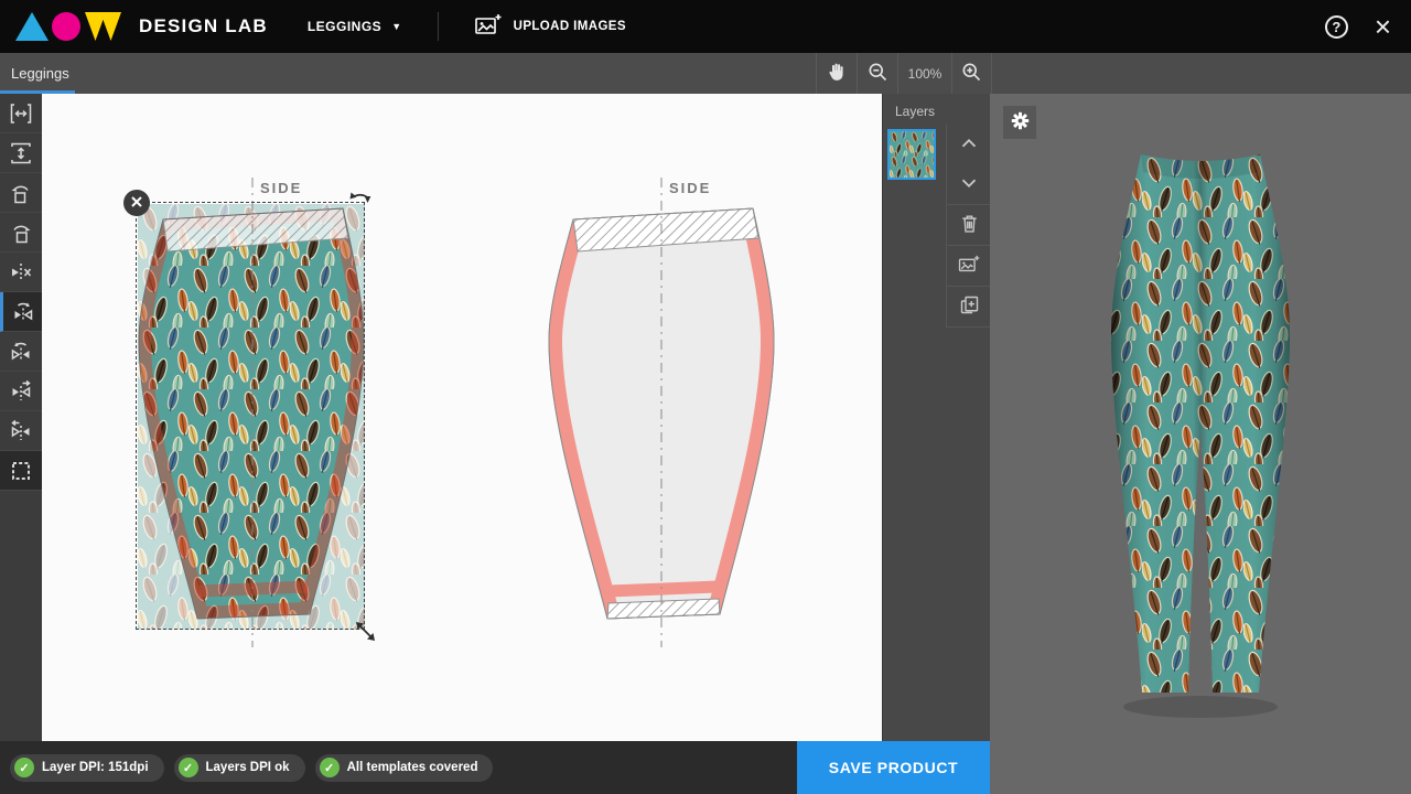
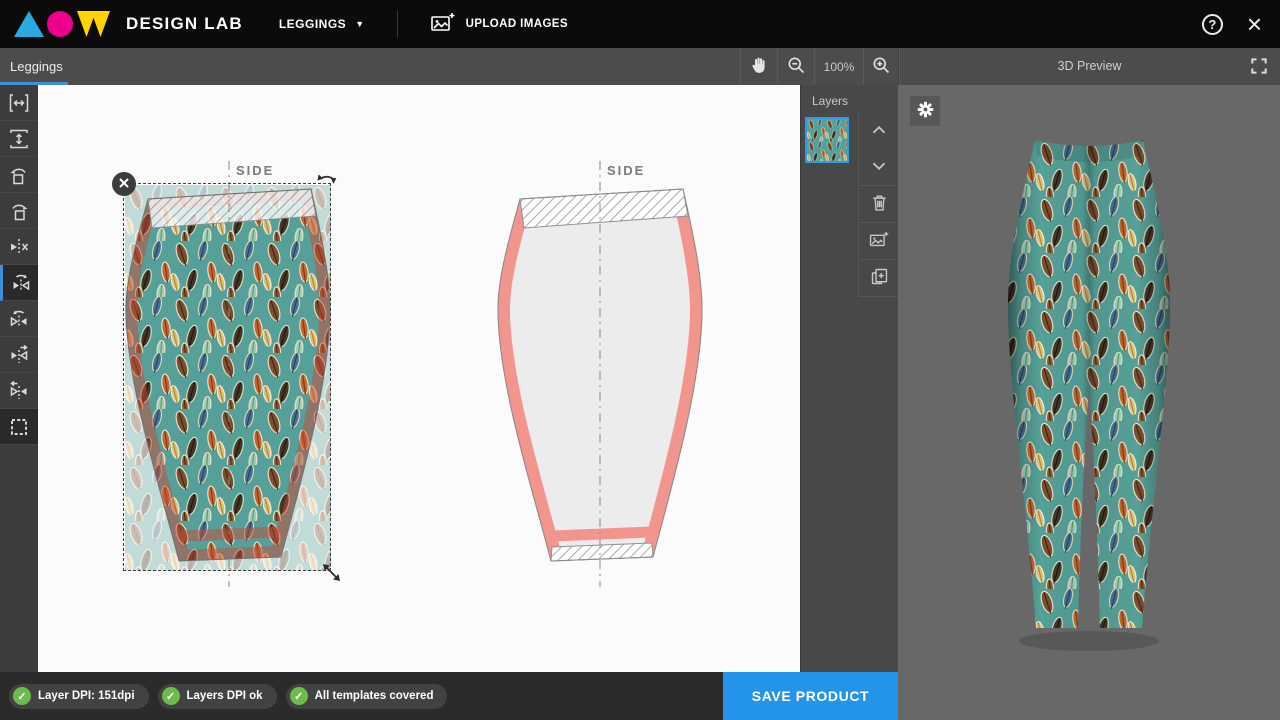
  DESIGN LAB
  LEGGINGS
  ▼
  UPLOAD IMAGES
  ?
  ×
  Leggings
  100%
+ 3D Preview
  SIDE
  SIDE
  Layers
  ✓
  Layer DPI: 151dpi
  ✓
  Layers DPI ok
  ✓
  All templates covered
  SAVE PRODUCT
